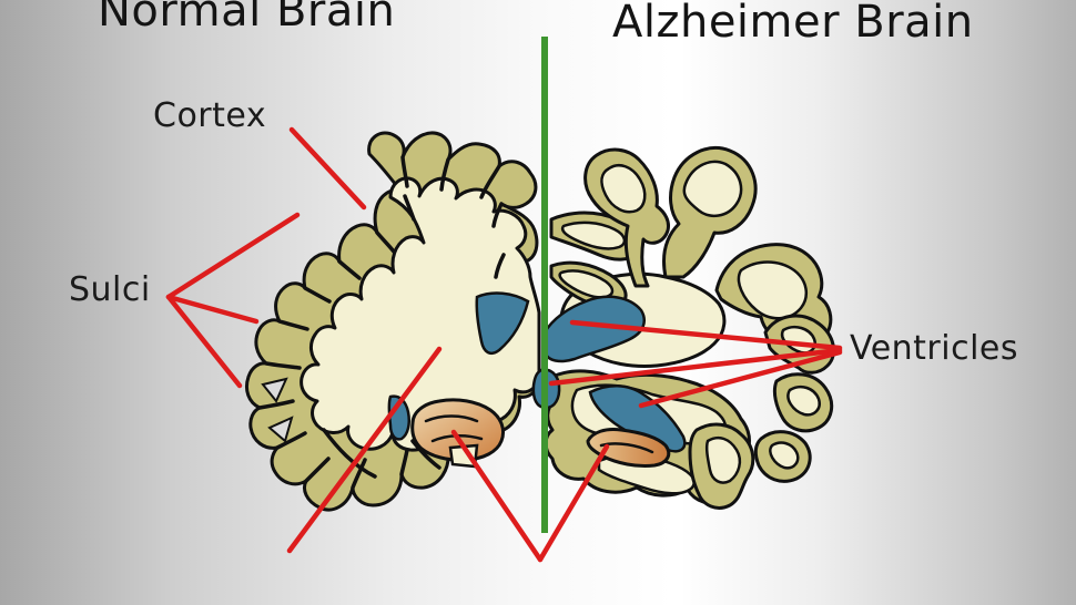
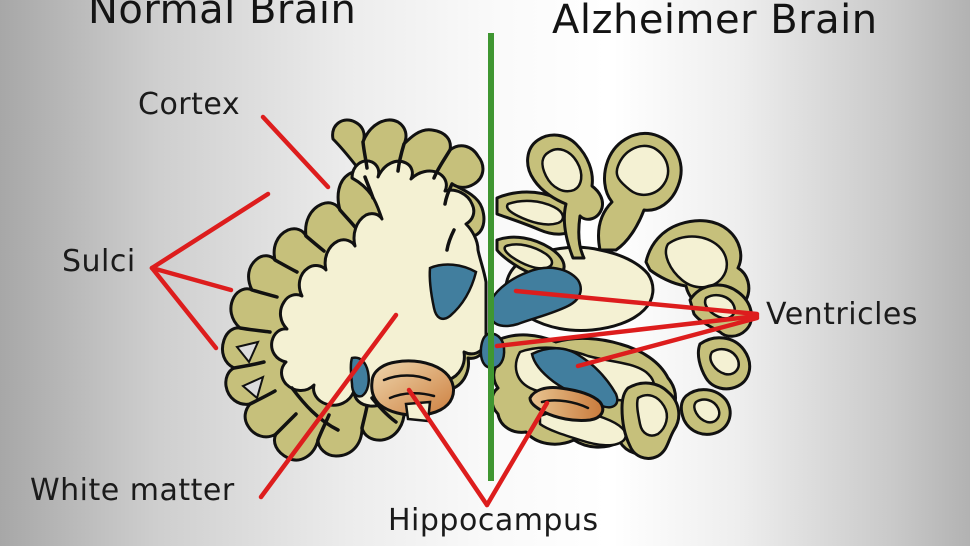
  Normal Brain
  Alzheimer Brain
  Cortex
  Sulci
+ White matter
+ Hippocampus
  Ventricles
